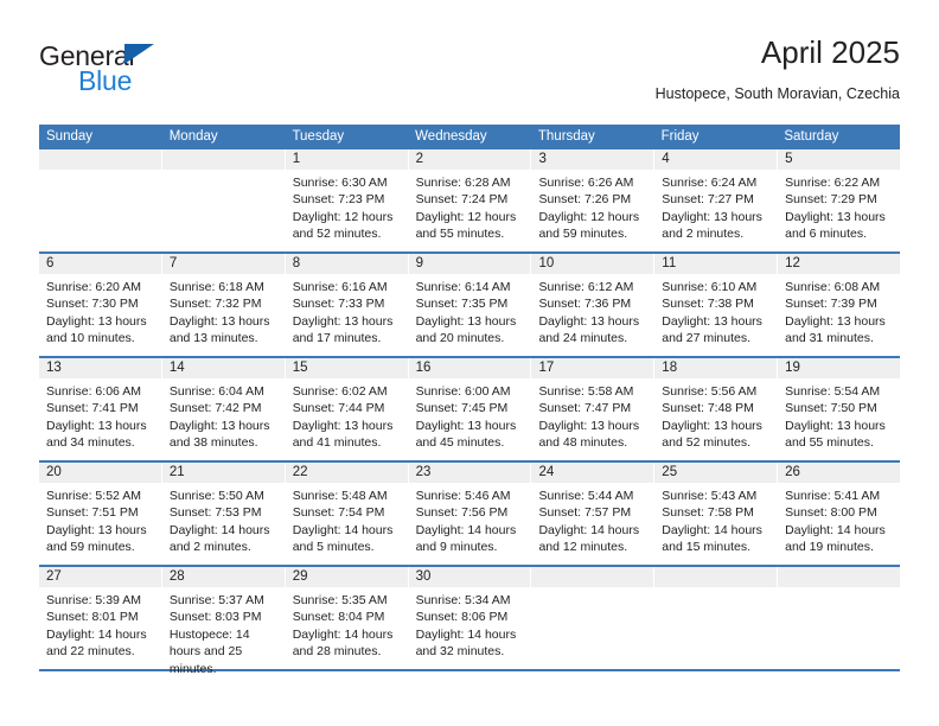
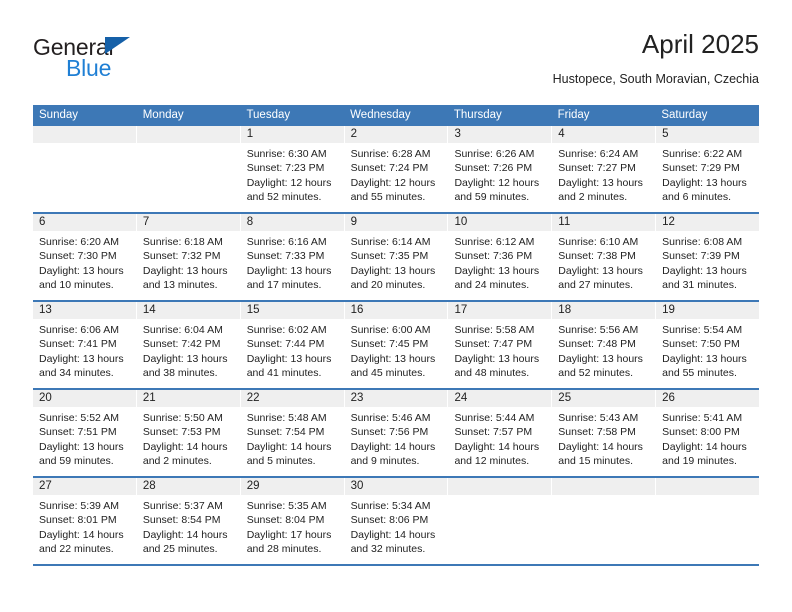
  General
  Blue
  April 2025
  Hustopece, South Moravian, Czechia
  Sunday
  Monday
  Tuesday
  Wednesday
  Thursday
  Friday
  Saturday
  1
  Sunrise: 6:30 AM
  Sunset: 7:23 PM
  Daylight: 12 hours and 52 minutes.
  2
  Sunrise: 6:28 AM
  Sunset: 7:24 PM
  Daylight: 12 hours and 55 minutes.
  3
  Sunrise: 6:26 AM
  Sunset: 7:26 PM
  Daylight: 12 hours and 59 minutes.
  4
  Sunrise: 6:24 AM
  Sunset: 7:27 PM
  Daylight: 13 hours and 2 minutes.
  5
  Sunrise: 6:22 AM
  Sunset: 7:29 PM
  Daylight: 13 hours and 6 minutes.
  6
  Sunrise: 6:20 AM
  Sunset: 7:30 PM
  Daylight: 13 hours and 10 minutes.
  7
  Sunrise: 6:18 AM
  Sunset: 7:32 PM
  Daylight: 13 hours and 13 minutes.
  8
  Sunrise: 6:16 AM
  Sunset: 7:33 PM
  Daylight: 13 hours and 17 minutes.
  9
  Sunrise: 6:14 AM
  Sunset: 7:35 PM
  Daylight: 13 hours and 20 minutes.
  10
  Sunrise: 6:12 AM
  Sunset: 7:36 PM
  Daylight: 13 hours and 24 minutes.
  11
  Sunrise: 6:10 AM
  Sunset: 7:38 PM
  Daylight: 13 hours and 27 minutes.
  12
  Sunrise: 6:08 AM
  Sunset: 7:39 PM
  Daylight: 13 hours and 31 minutes.
  13
  Sunrise: 6:06 AM
  Sunset: 7:41 PM
  Daylight: 13 hours and 34 minutes.
  14
  Sunrise: 6:04 AM
  Sunset: 7:42 PM
  Daylight: 13 hours and 38 minutes.
  15
  Sunrise: 6:02 AM
  Sunset: 7:44 PM
  Daylight: 13 hours and 41 minutes.
  16
  Sunrise: 6:00 AM
  Sunset: 7:45 PM
  Daylight: 13 hours and 45 minutes.
  17
  Sunrise: 5:58 AM
  Sunset: 7:47 PM
  Daylight: 13 hours and 48 minutes.
  18
  Sunrise: 5:56 AM
  Sunset: 7:48 PM
  Daylight: 13 hours and 52 minutes.
  19
  Sunrise: 5:54 AM
  Sunset: 7:50 PM
  Daylight: 13 hours and 55 minutes.
  20
  Sunrise: 5:52 AM
  Sunset: 7:51 PM
  Daylight: 13 hours and 59 minutes.
  21
  Sunrise: 5:50 AM
  Sunset: 7:53 PM
  Daylight: 14 hours and 2 minutes.
  22
  Sunrise: 5:48 AM
  Sunset: 7:54 PM
  Daylight: 14 hours and 5 minutes.
  23
  Sunrise: 5:46 AM
  Sunset: 7:56 PM
  Daylight: 14 hours and 9 minutes.
  24
  Sunrise: 5:44 AM
  Sunset: 7:57 PM
  Daylight: 14 hours and 12 minutes.
  25
  Sunrise: 5:43 AM
  Sunset: 7:58 PM
  Daylight: 14 hours and 15 minutes.
  26
  Sunrise: 5:41 AM
  Sunset: 8:00 PM
  Daylight: 14 hours and 19 minutes.
  27
  Sunrise: 5:39 AM
  Sunset: 8:01 PM
  Daylight: 14 hours and 22 minutes.
  28
  Sunrise: 5:37 AM
- Sunset: 8:03 PM
+ Sunset: 8:54 PM
- Hustopece: 14 hours and 25 minutes.
+ Daylight: 14 hours and 25 minutes.
  29
  Sunrise: 5:35 AM
  Sunset: 8:04 PM
- Daylight: 14 hours and 28 minutes.
+ Daylight: 17 hours and 28 minutes.
  30
  Sunrise: 5:34 AM
  Sunset: 8:06 PM
  Daylight: 14 hours and 32 minutes.
